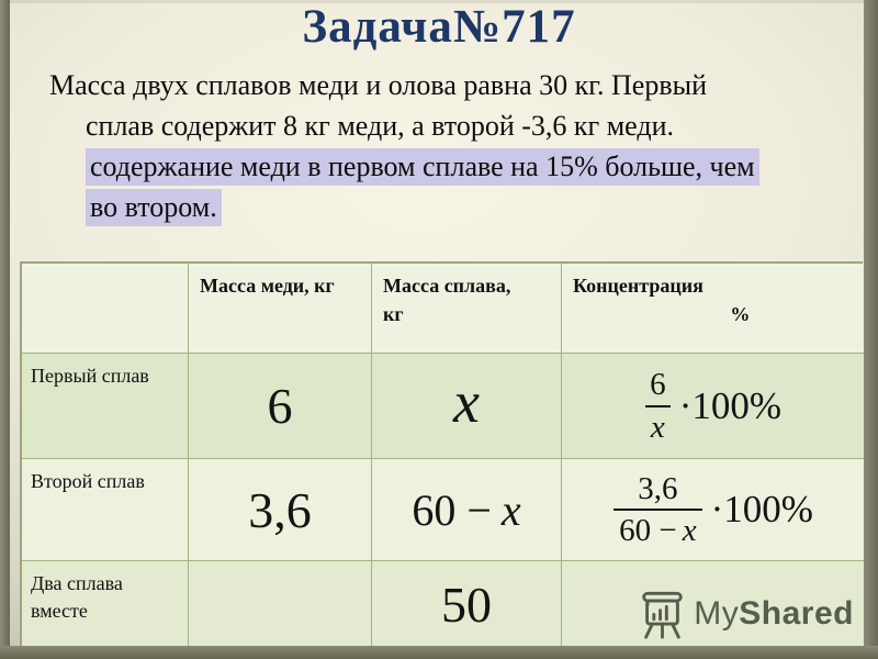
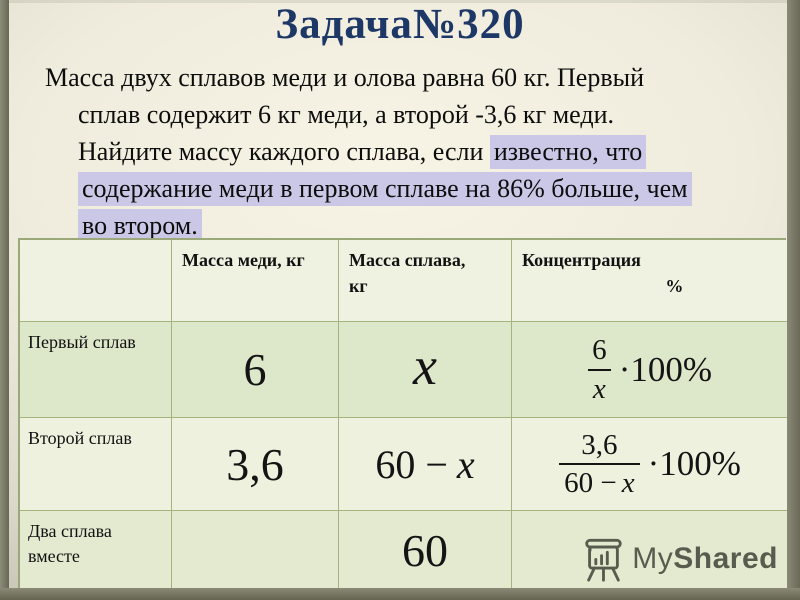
- Задача№717
+ Задача№320
- Масса двух сплавов меди и олова равна 30 кг. Первый
+ Масса двух сплавов меди и олова равна 60 кг. Первый
- сплав содержит 8 кг меди, а второй -3,6 кг меди.
+ сплав содержит 6 кг меди, а второй -3,6 кг меди.
+ Найдите массу каждого сплава, если известно, что
- содержание меди в первом сплаве на 15% больше, чем
+ содержание меди в первом сплаве на 86% больше, чем
  во втором.
  Масса меди, кг
  Масса сплава, кг
  Концентрация
  %
  Первый сплав
  6
  x
  6
  x
  ·100%
  Второй сплав
  3,6
  60 −
  x
  3,6
  60 −
  x
  ·100%
  Два сплава вместе
- 50
+ 60
  MyShared
